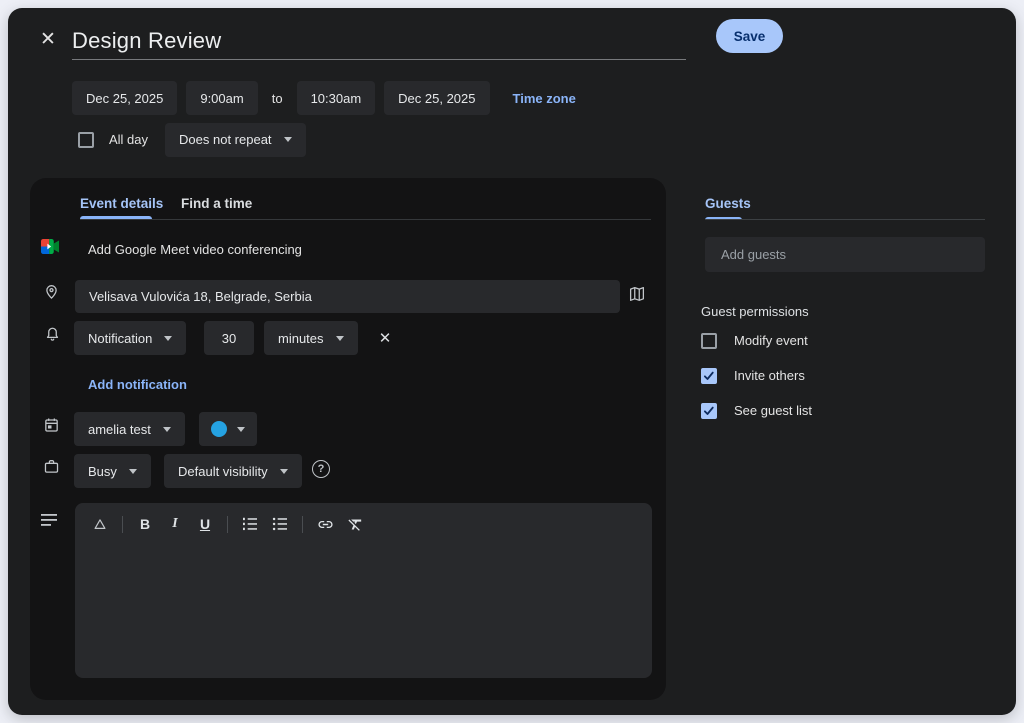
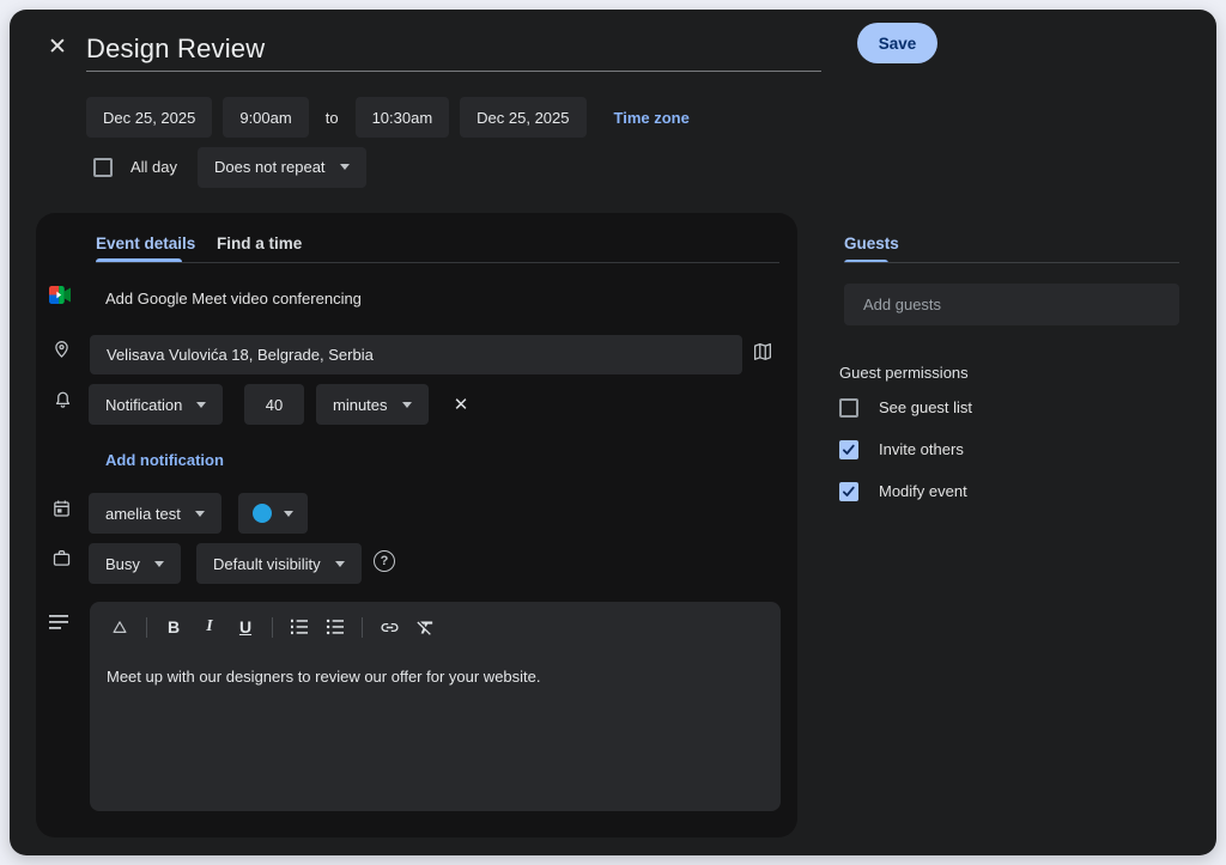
  ✕
  Design Review
  Save
  Dec 25, 2025
  9:00am
  to
  10:30am
  Dec 25, 2025
  Time zone
  All day
  Does not repeat
  Event details
  Find a time
  Add Google Meet video conferencing
  Velisava Vulovića 18, Belgrade, Serbia
  Notification
- 30
+ 40
  minutes
  ✕
  Add notification
  amelia test
  Busy
  Default visibility
  ?
  B
  I
  U
+ Meet up with our designers to review our offer for your website.
  Guests
  Add guests
  Guest permissions
- Modify event
+ See guest list
  Invite others
- See guest list
+ Modify event
